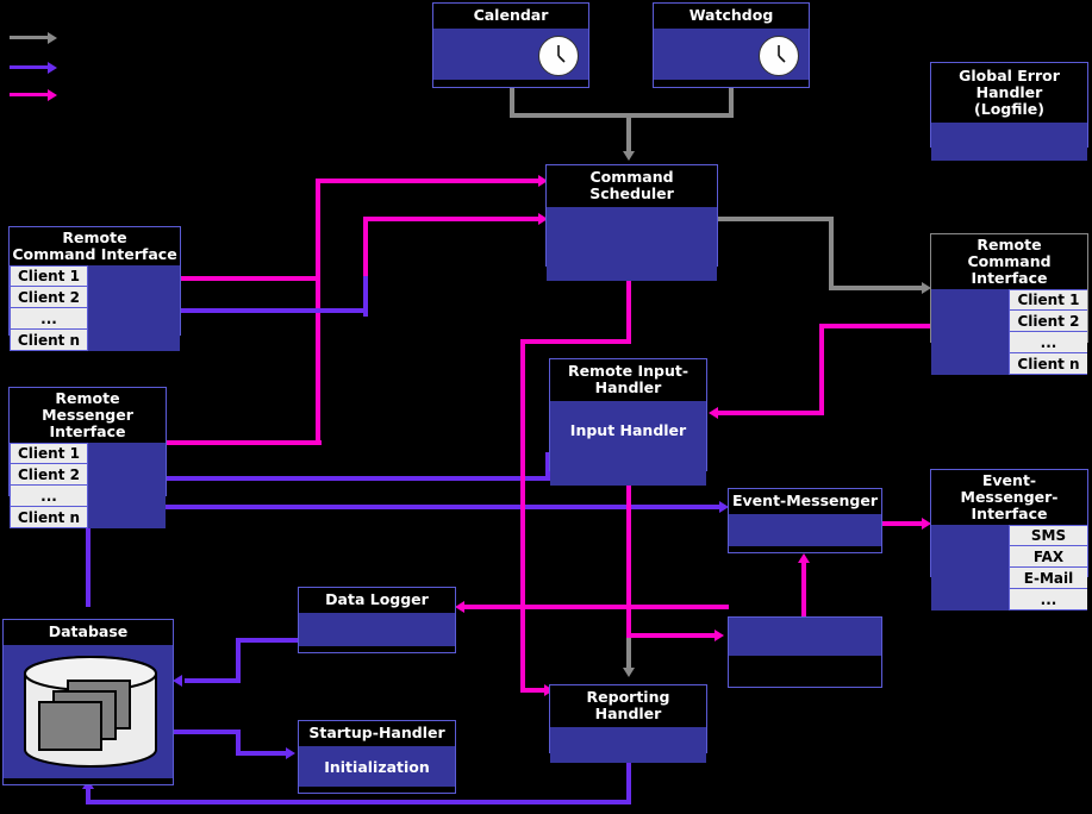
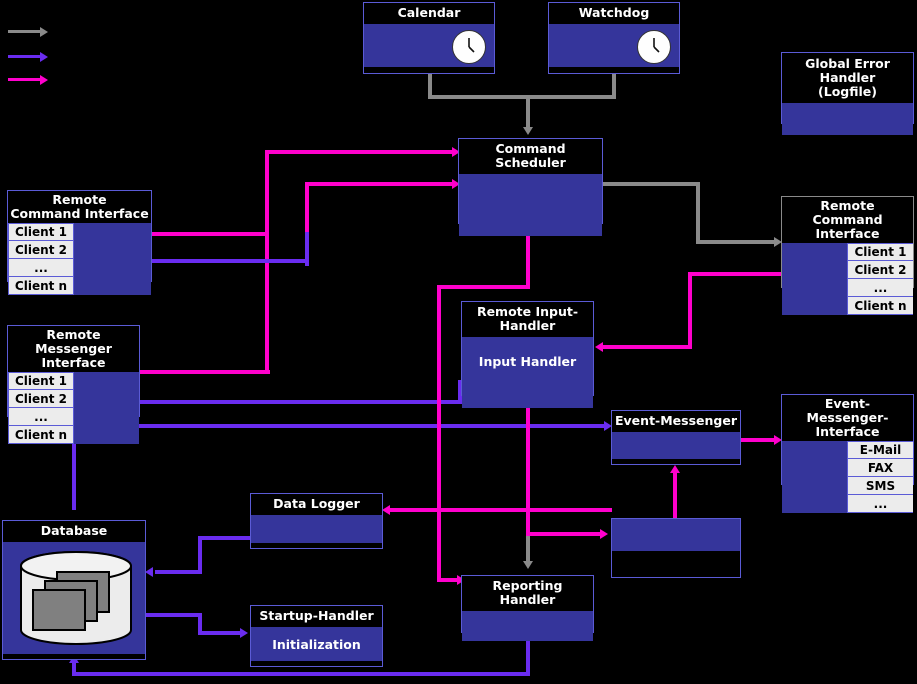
  Calendar
  Watchdog
  Global Error Handler
  (Logfile)
  Command Scheduler
  Remote
  Command Interface
  Client 1
  Client 2
  ...
  Client n
  Remote
  Command Interface
  Client 1
  Client 2
  ...
  Client n
  Remote
  Messenger Interface
  Client 1
  Client 2
  ...
  Client n
  Remote Input-Handler
  Input Handler
  Event-Messenger
  Event-Messenger-
  Interface
- SMS
+ E-Mail
  FAX
- E-Mail
+ SMS
  ...
  Data Logger
  Database
  Startup-Handler
  Initialization
  Reporting Handler
